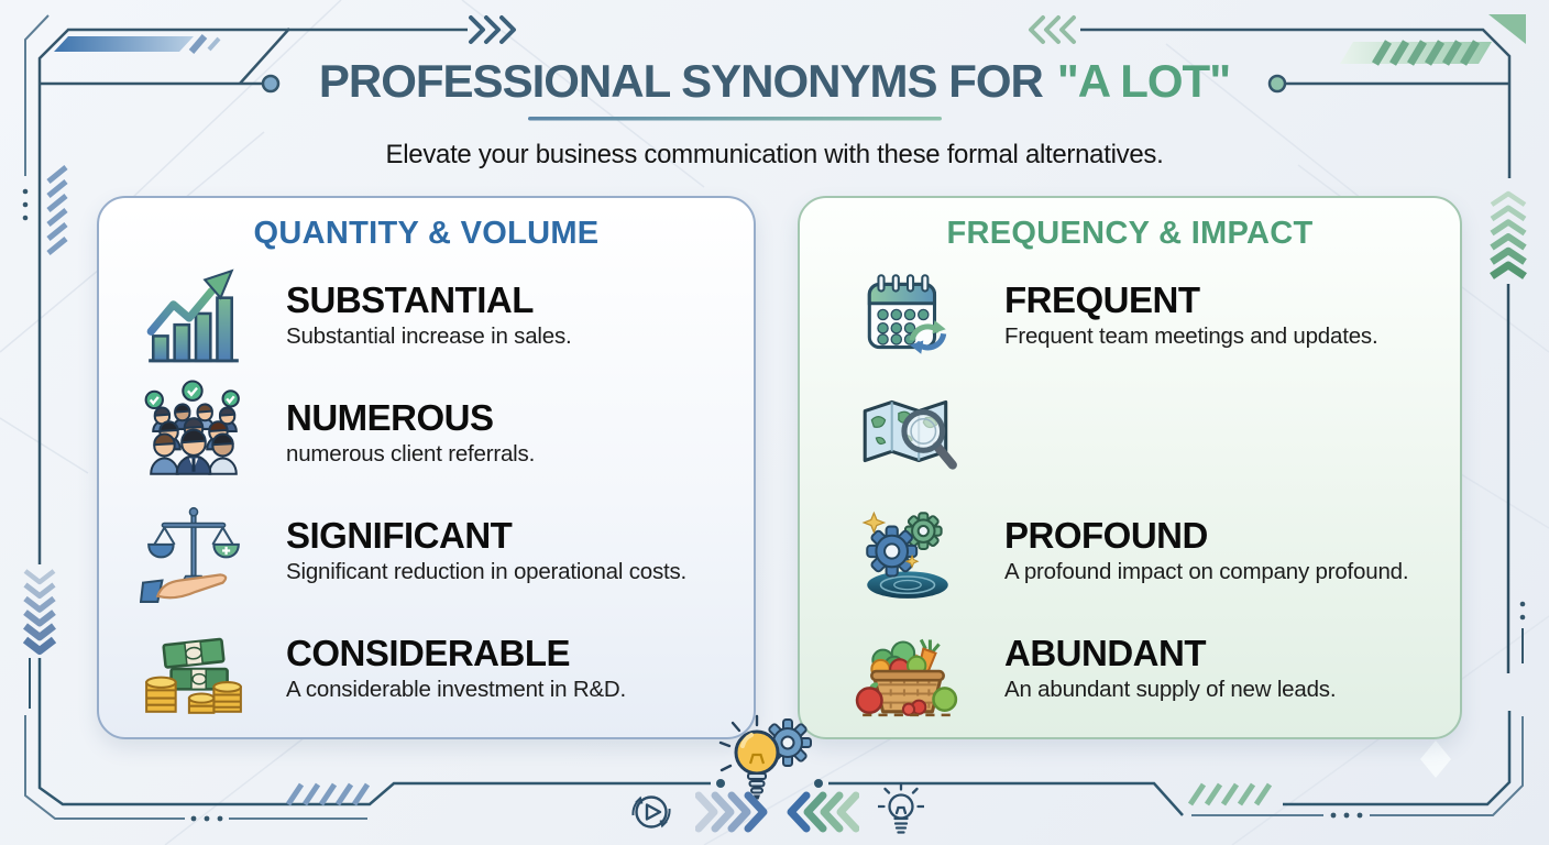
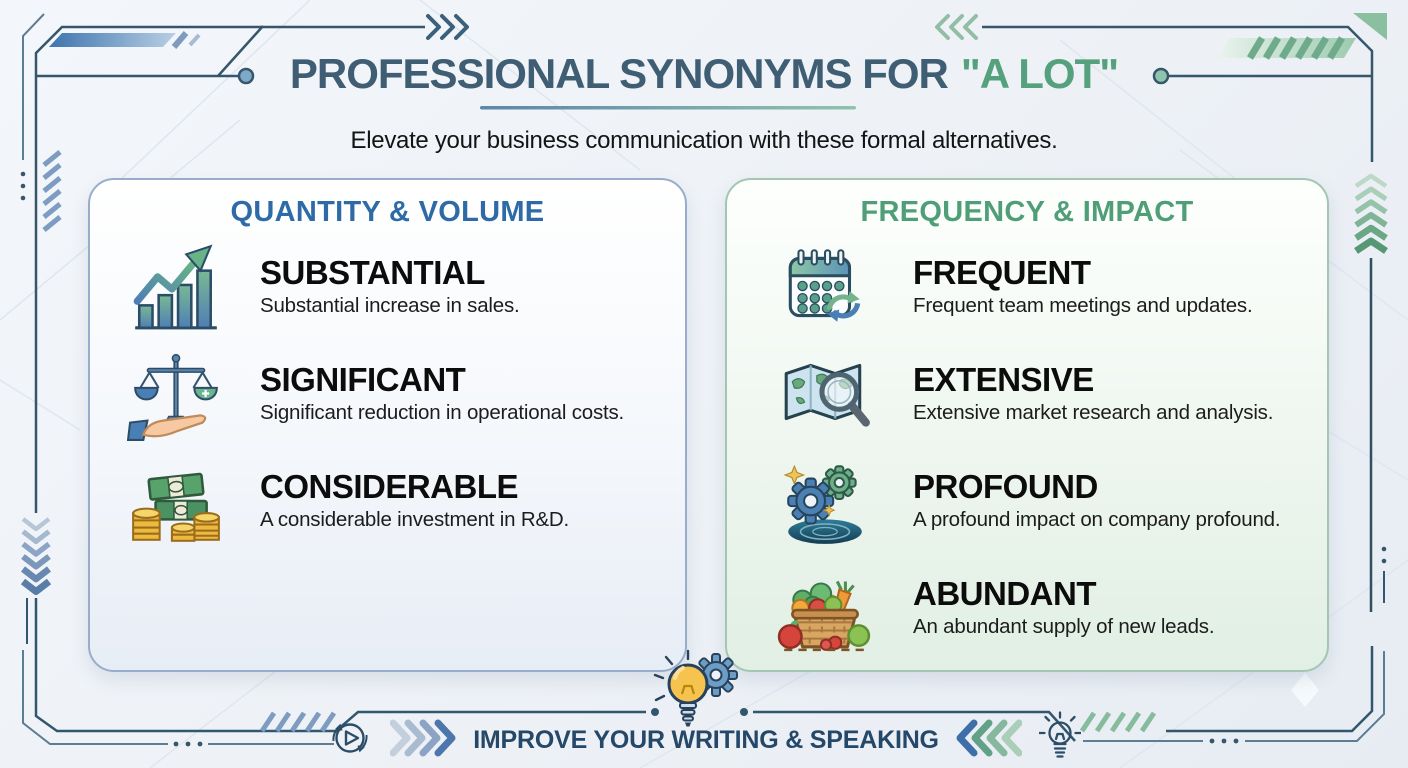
  PROFESSIONAL SYNONYMS FOR
  "A LOT"
  Elevate your business communication with these formal alternatives.
  QUANTITY & VOLUME
  SUBSTANTIAL
  Substantial increase in sales.
- NUMEROUS
- numerous client referrals.
  SIGNIFICANT
  Significant reduction in operational costs.
  CONSIDERABLE
  A considerable investment in R&D.
  FREQUENCY & IMPACT
  FREQUENT
  Frequent team meetings and updates.
+ EXTENSIVE
+ Extensive market research and analysis.
  PROFOUND
  A profound impact on company profound.
  ABUNDANT
  An abundant supply of new leads.
+ IMPROVE YOUR WRITING & SPEAKING
